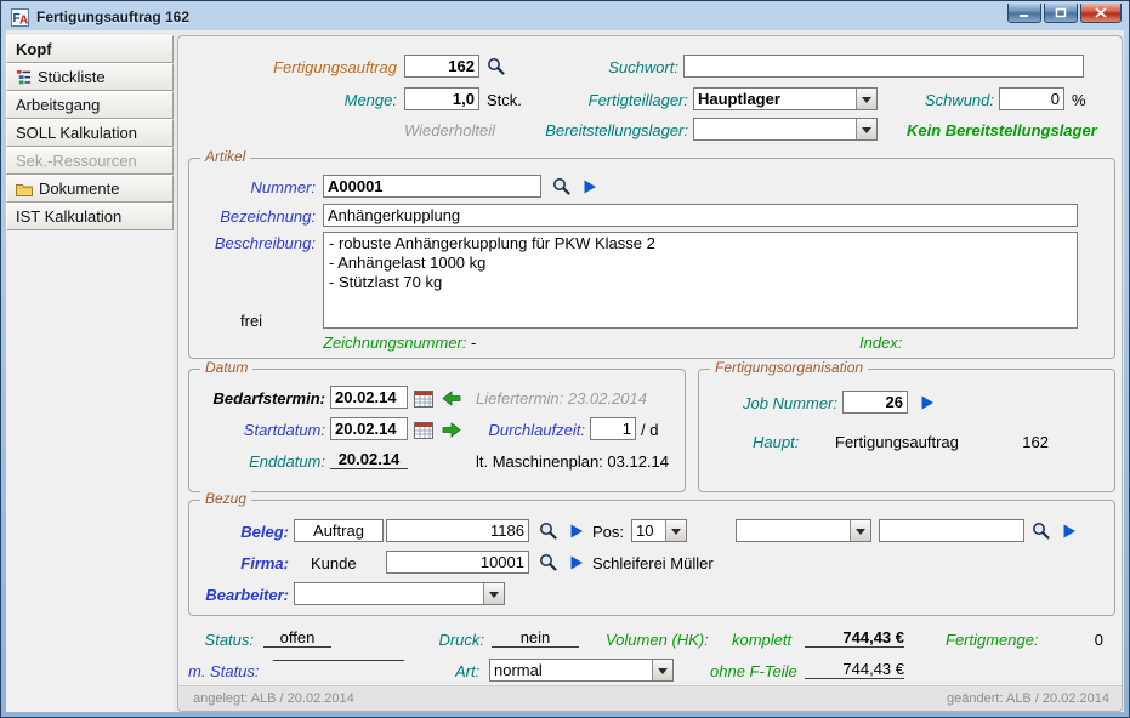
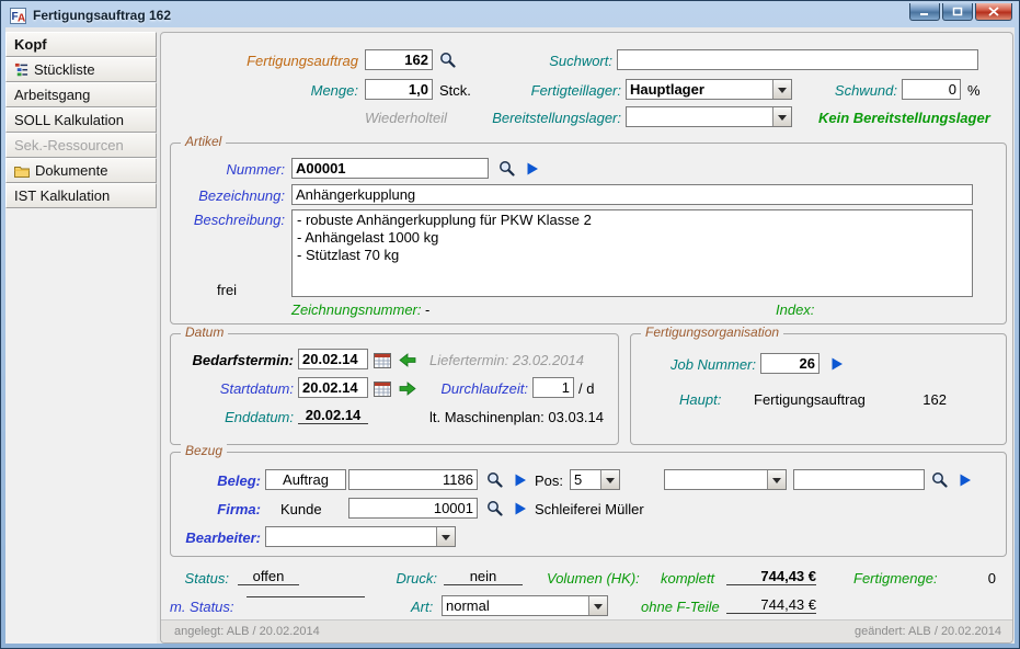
  F
  A
  Fertigungsauftrag 162
  Kopf
  Stückliste
  Arbeitsgang
  SOLL Kalkulation
  Sek.-Ressourcen
  Dokumente
  IST Kalkulation
  Fertigungsauftrag
  162
  Suchwort:
  Menge:
  1,0
  Stck.
  Fertigteillager:
  Hauptlager
  Schwund:
  0
  %
  Wiederholteil
  Bereitstellungslager:
  Kein Bereitstellungslager
  Artikel
  Nummer:
  A00001
  Bezeichnung:
  Anhängerkupplung
  Beschreibung:
  - robuste Anhängerkupplung für PKW Klasse 2
  - Anhängelast 1000 kg
  - Stützlast 70 kg
  frei
  Zeichnungsnummer:
  -
  Index:
  Datum
  Bedarfstermin:
  20.02.14
  Liefertermin: 23.02.2014
  Startdatum:
  20.02.14
  Durchlaufzeit:
  1
  / d
  Enddatum:
  20.02.14
- lt. Maschinenplan: 03.12.14
+ lt. Maschinenplan: 03.03.14
  Fertigungsorganisation
  Job Nummer:
  26
  Haupt:
  Fertigungsauftrag
  162
  Bezug
  Beleg:
  Auftrag
  1186
  Pos:
- 10
+ 5
  Firma:
  Kunde
  10001
  Schleiferei Müller
  Bearbeiter:
  Status:
  offen
  Druck:
  nein
  Volumen (HK):
  komplett
  744,43 €
  Fertigmenge:
  0
  m. Status:
  Art:
  normal
  ohne F-Teile
  744,43 €
  angelegt: ALB / 20.02.2014
  geändert: ALB / 20.02.2014
